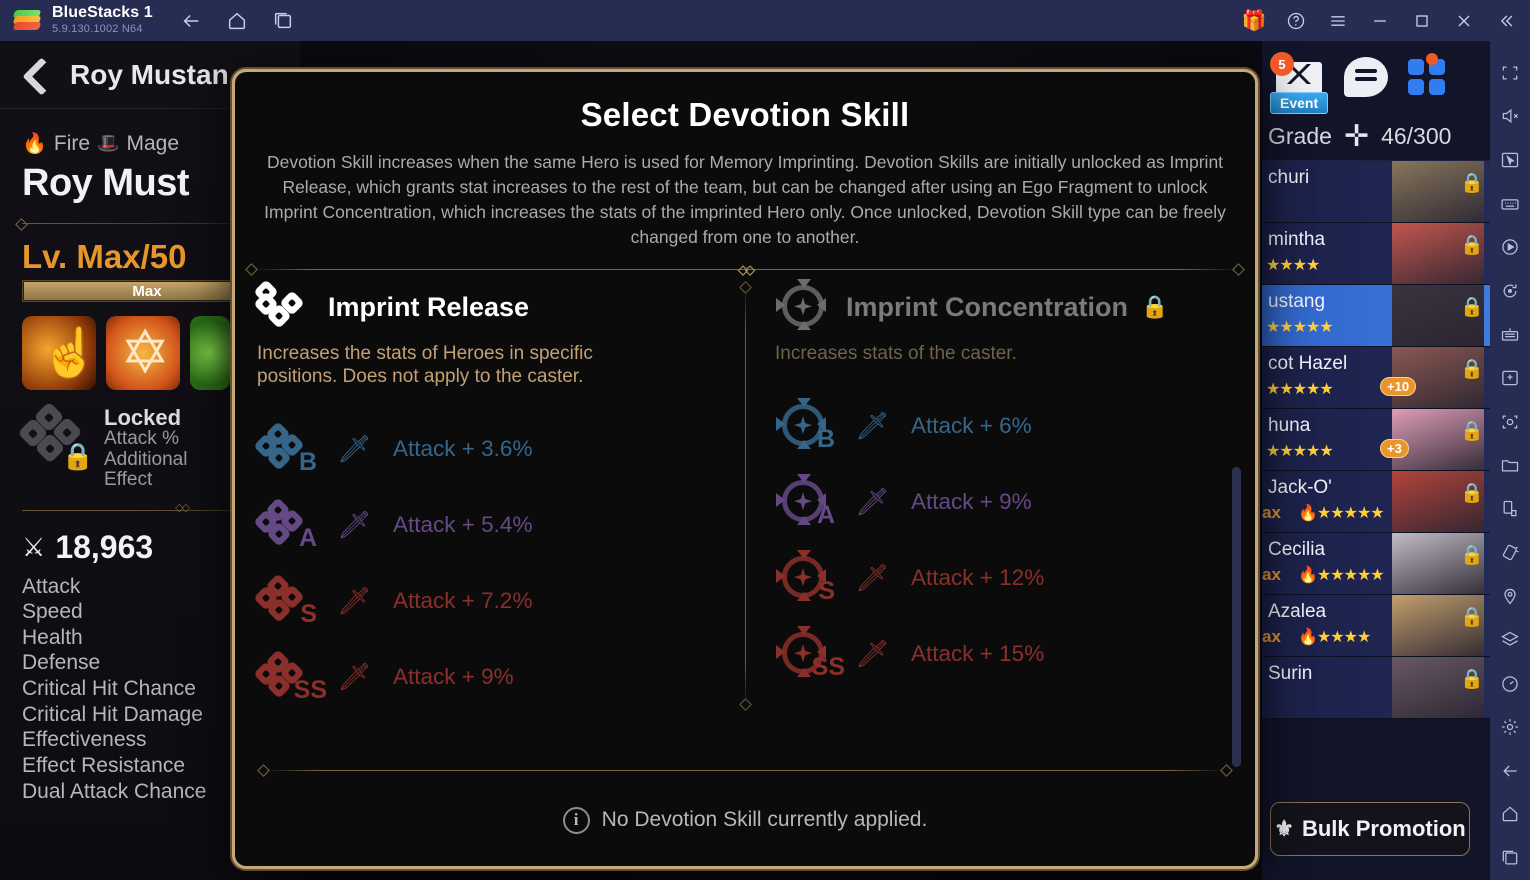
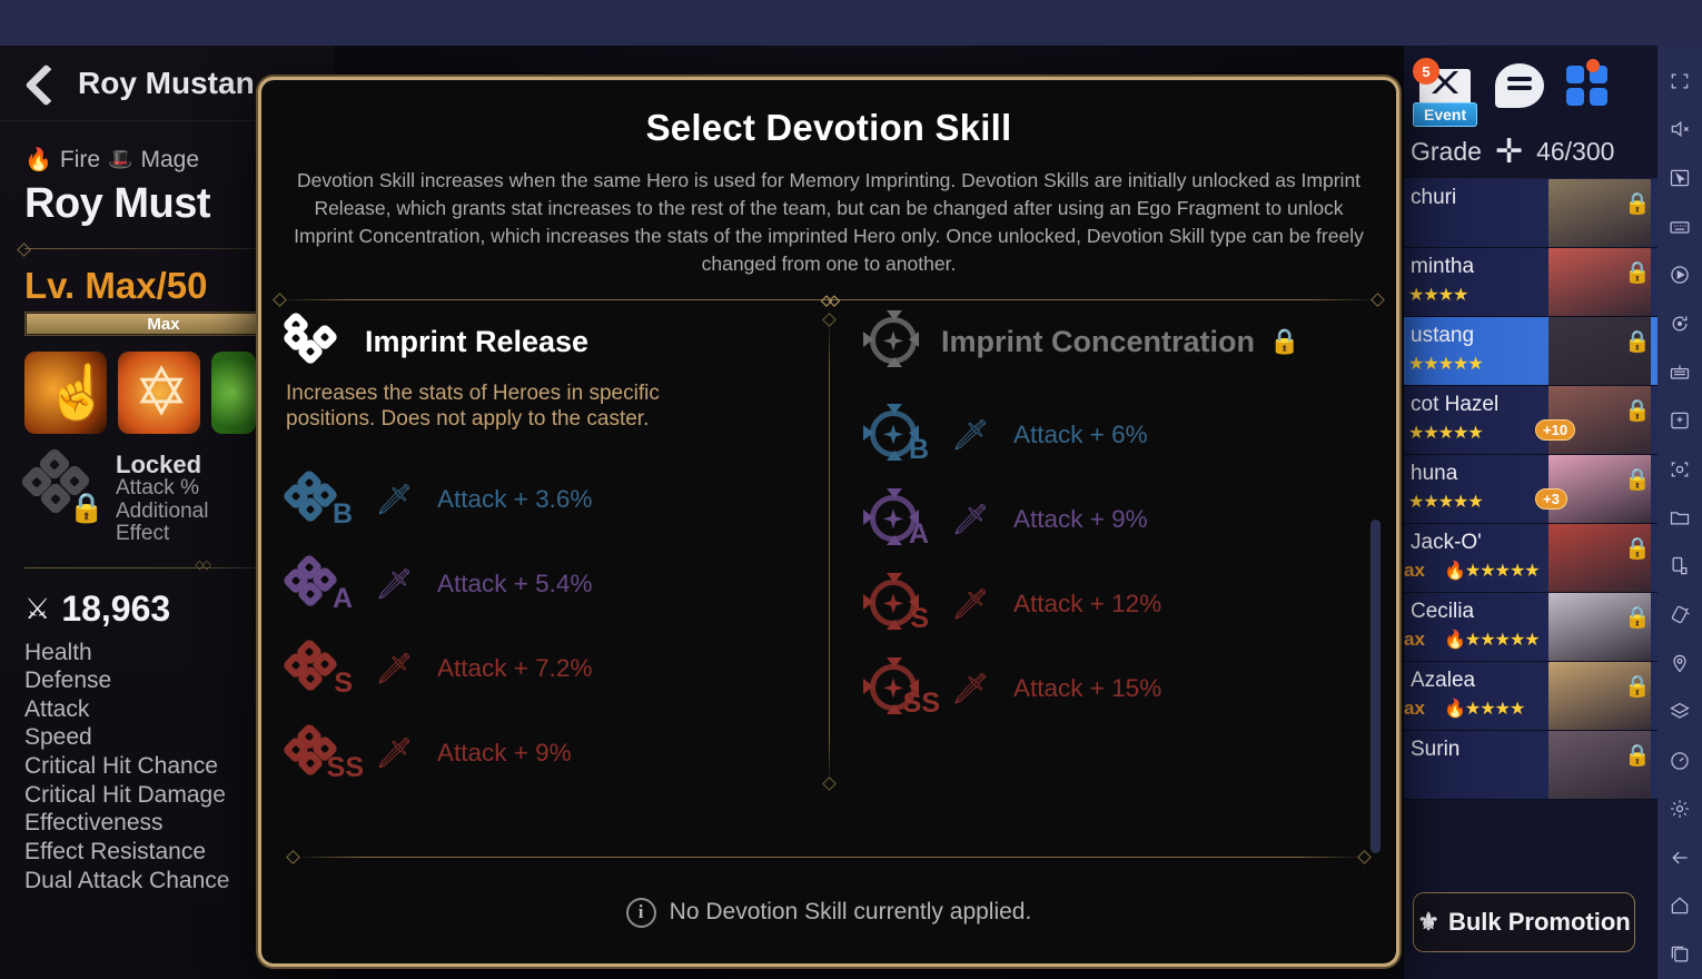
- BlueStacks 1
- 5.9.130.1002 N64
- 🎁
  Roy Mustan
  🔥
  Fire
  🎩
  Mage
  Roy Must
  Lv. Max/50
  Max
  🔒
  Locked
  Attack %
  Additional
  Effect
  ⚔
  18,963
- Attack
+ Health
- Speed
+ Defense
- Health
+ Attack
- Defense
+ Speed
  Critical Hit Chance
  Critical Hit Damage
  Effectiveness
  Effect Resistance
  Dual Attack Chance
  5
  Event
  Grade
  ✛
  46/300
  churi
  🔒
  mintha
  ★★★★
  🔒
  ustang
  ★★★★★
  🔒
  cot Hazel
  ★★★★★
  +10
  🔒
  huna
  ★★★★★
  +3
  🔒
  Jack-O'
  ax
  🔥★★★★★
  🔒
  Cecilia
  ax
  🔥★★★★★
  🔒
  Azalea
  ax
  🔥★★★★
  🔒
  Surin
  🔒
  ⚜
  Bulk Promotion
  Select Devotion Skill
  Devotion Skill increases when the same Hero is used for Memory Imprinting. Devotion Skills are initially unlocked as Imprint Release, which grants stat increases to the rest of the team, but can be changed after using an Ego Fragment to unlock Imprint Concentration, which increases the stats of the imprinted Hero only. Once unlocked, Devotion Skill type can be freely changed from one to another.
  ◇◇
  Imprint Release
  Increases the stats of Heroes in specific positions. Does not apply to the caster.
  B
  🗡
  Attack + 3.6%
  A
  🗡
  Attack + 5.4%
  S
  🗡
  Attack + 7.2%
  SS
  🗡
  Attack + 9%
  Imprint Concentration
  🔒
- Increases stats of the caster.
  B
  🗡
  Attack + 6%
  A
  🗡
  Attack + 9%
  S
  🗡
  Attack + 12%
  SS
  🗡
  Attack + 15%
  i
  No Devotion Skill currently applied.
